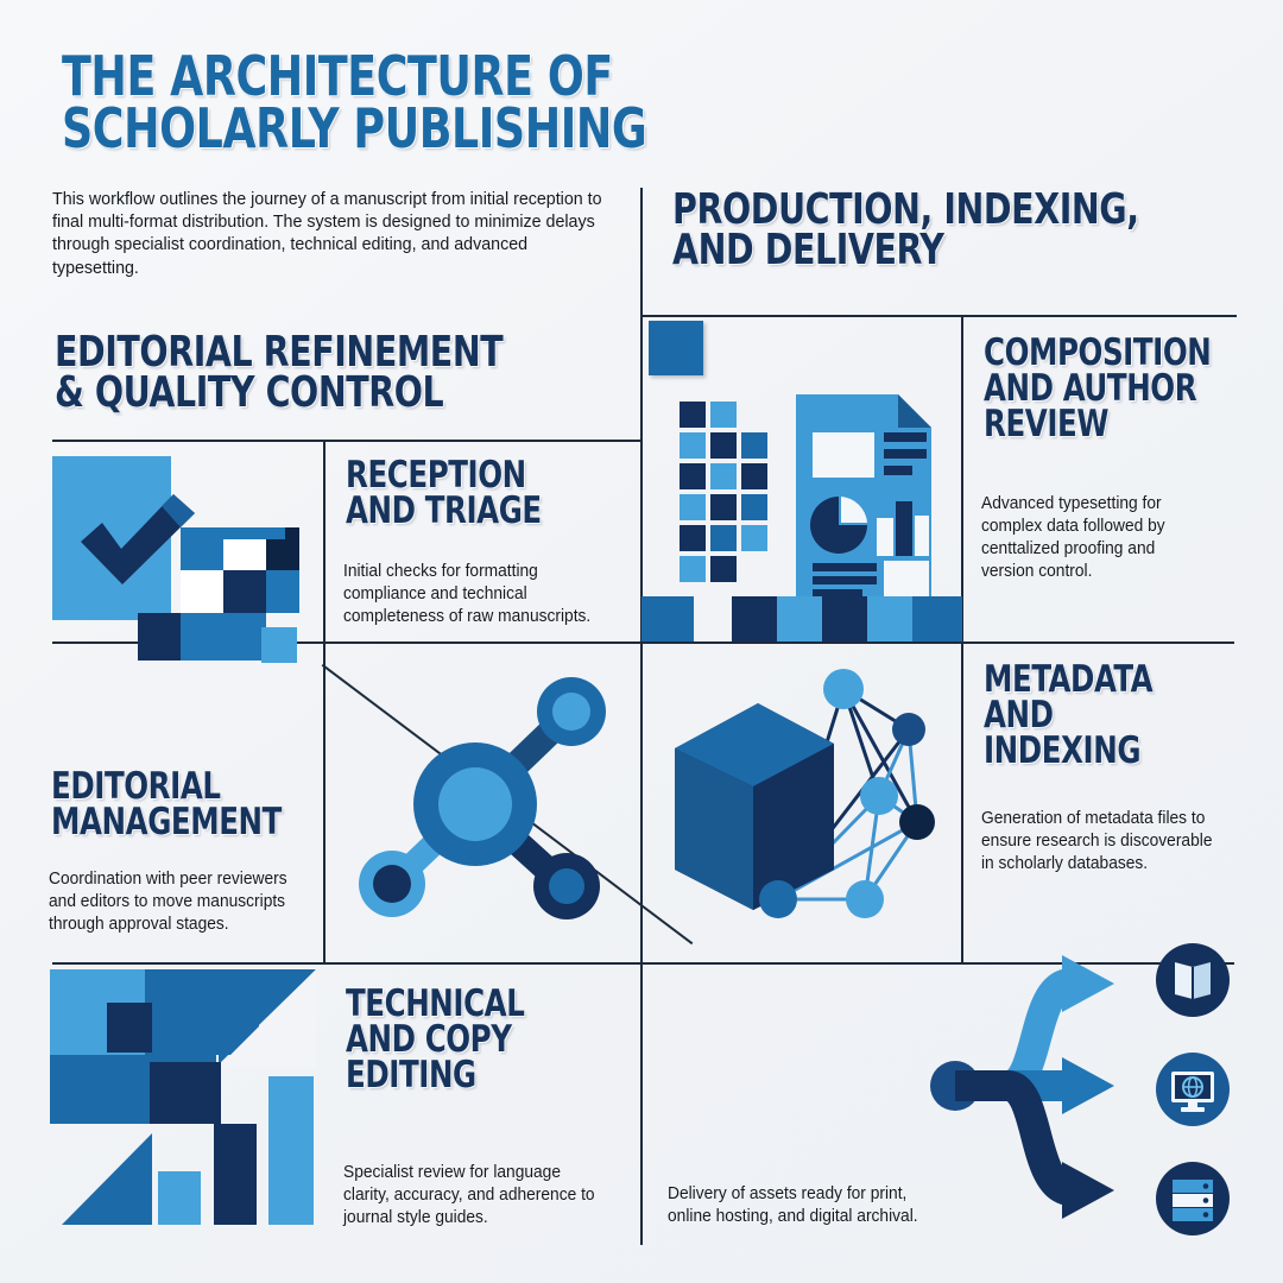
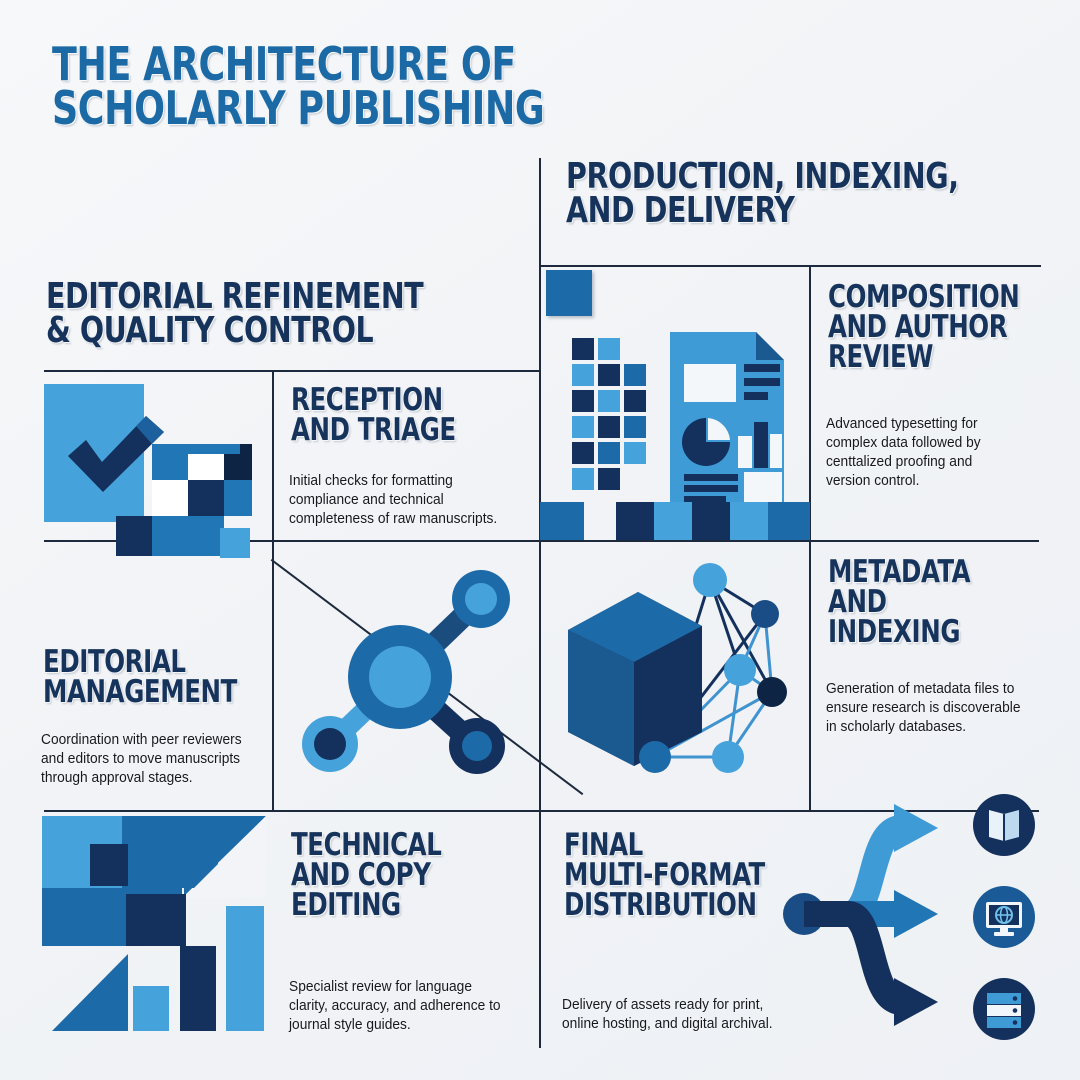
  THE ARCHITECTURE OF
  SCHOLARLY PUBLISHING
- This workflow outlines the journey of a manuscript from initial reception to final multi-format distribution. The system is designed to minimize delays through specialist coordination, technical editing, and advanced typesetting.
  EDITORIAL REFINEMENT
  & QUALITY CONTROL
  PRODUCTION, INDEXING,
  AND DELIVERY
  RECEPTION
  AND TRIAGE
  Initial checks for formatting compliance and technical completeness of raw manuscripts.
  EDITORIAL
  MANAGEMENT
  Coordination with peer reviewers and editors to move manuscripts through approval stages.
  TECHNICAL
  AND COPY
  EDITING
  Specialist review for language clarity, accuracy, and adherence to journal style guides.
  COMPOSITION
  AND AUTHOR
  REVIEW
  Advanced typesetting for complex data followed by centtalized proofing and version control.
  METADATA
  AND
  INDEXING
  Generation of metadata files to ensure research is discoverable in scholarly databases.
+ FINAL
+ MULTI-FORMAT
+ DISTRIBUTION
  Delivery of assets ready for print, online hosting, and digital archival.
